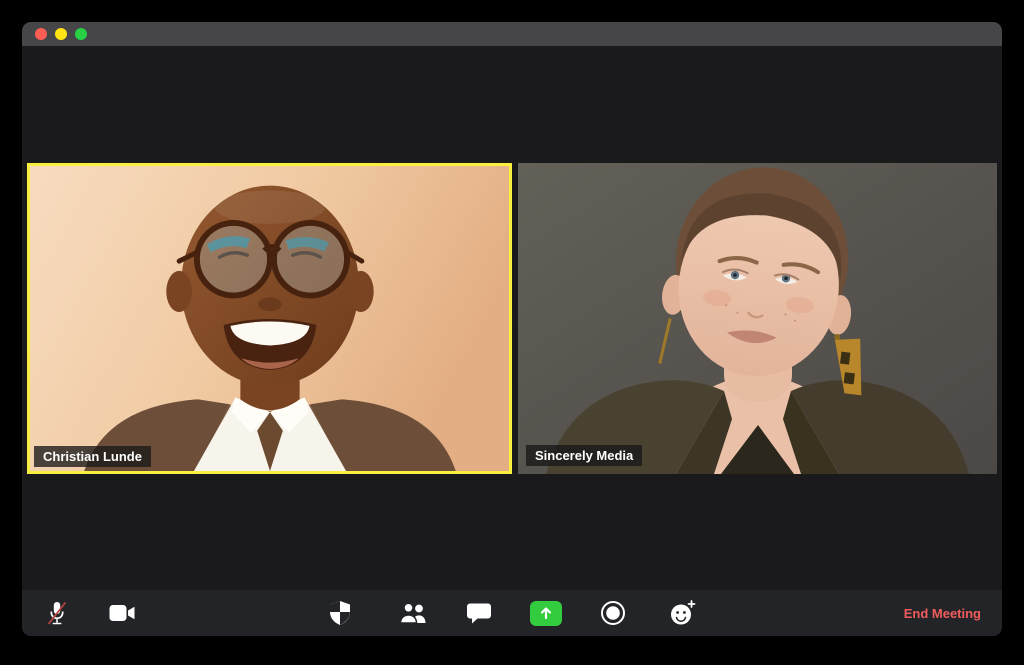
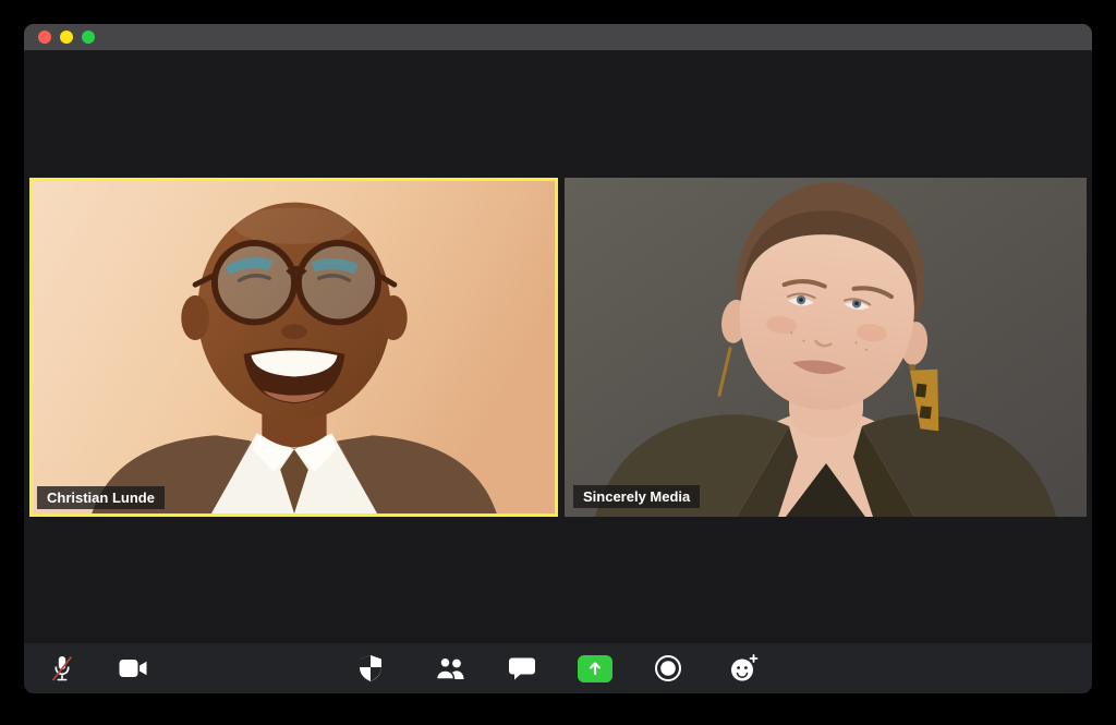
  Christian Lunde
  Sincerely Media
- End Meeting
